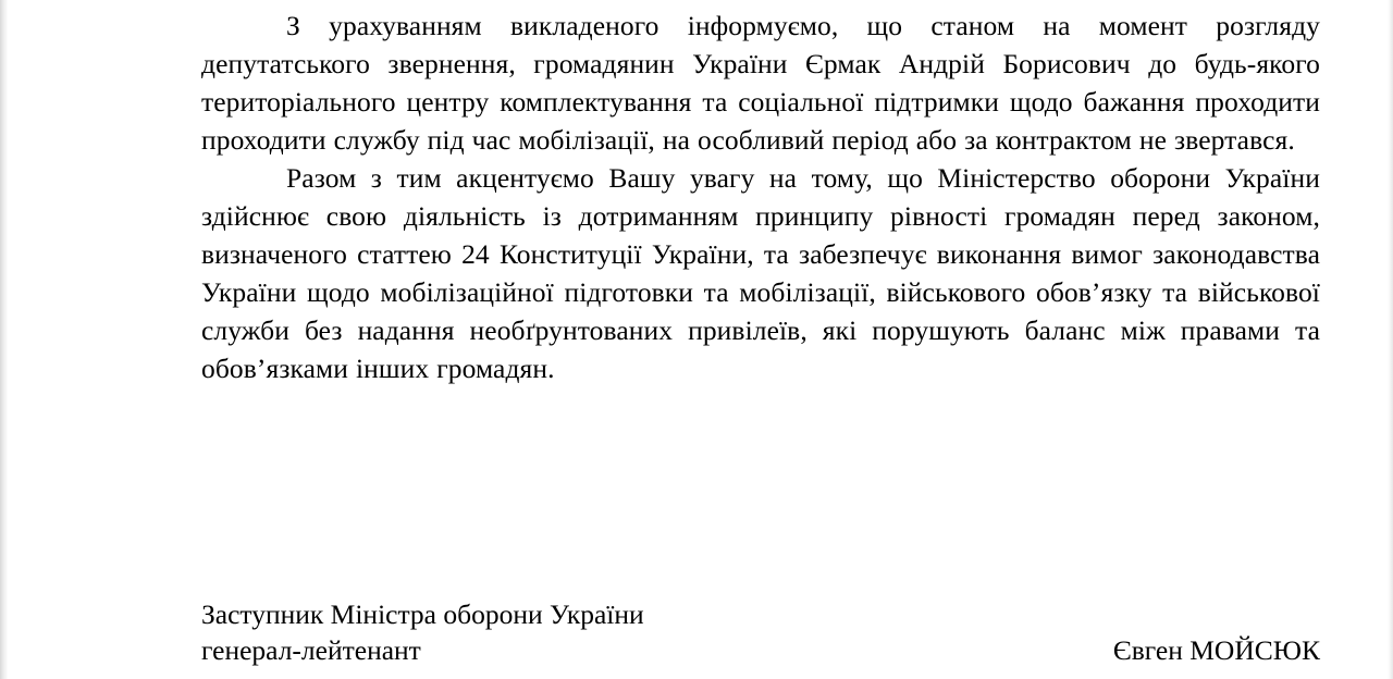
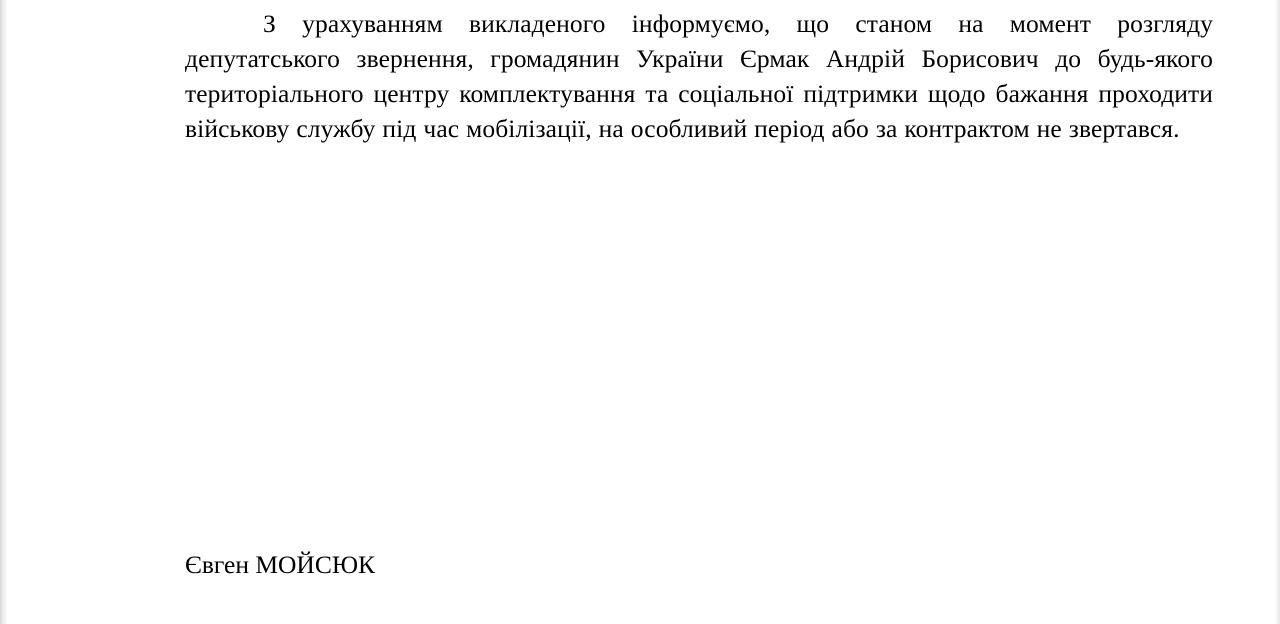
- З урахуванням викладеного інформуємо, що станом на момент розгляду депутатського звернення, громадянин України Єрмак Андрій Борисович до будь-якого територіального центру комплектування та соціальної підтримки щодо бажання проходити проходити службу під час мобілізації, на особливий період або за контрактом не звертався.
+ З урахуванням викладеного інформуємо, що станом на момент розгляду депутатського звернення, громадянин України Єрмак Андрій Борисович до будь-якого територіального центру комплектування та соціальної підтримки щодо бажання проходити військову службу під час мобілізації, на особливий період або за контрактом не звертався.
- Разом з тим акцентуємо Вашу увагу на тому, що Міністерство оборони України здійснює свою діяльність із дотриманням принципу рівності громадян перед законом, визначеного статтею 24 Конституції України, та забезпечує виконання вимог законодавства України щодо мобілізаційної підготовки та мобілізації, військового обов’язку та військової служби без надання необґрунтованих привілеїв, які порушують баланс між правами та обов’язками інших громадян.
- Заступник Міністра оборони України
- генерал-лейтенант
  Євген МОЙСЮК
